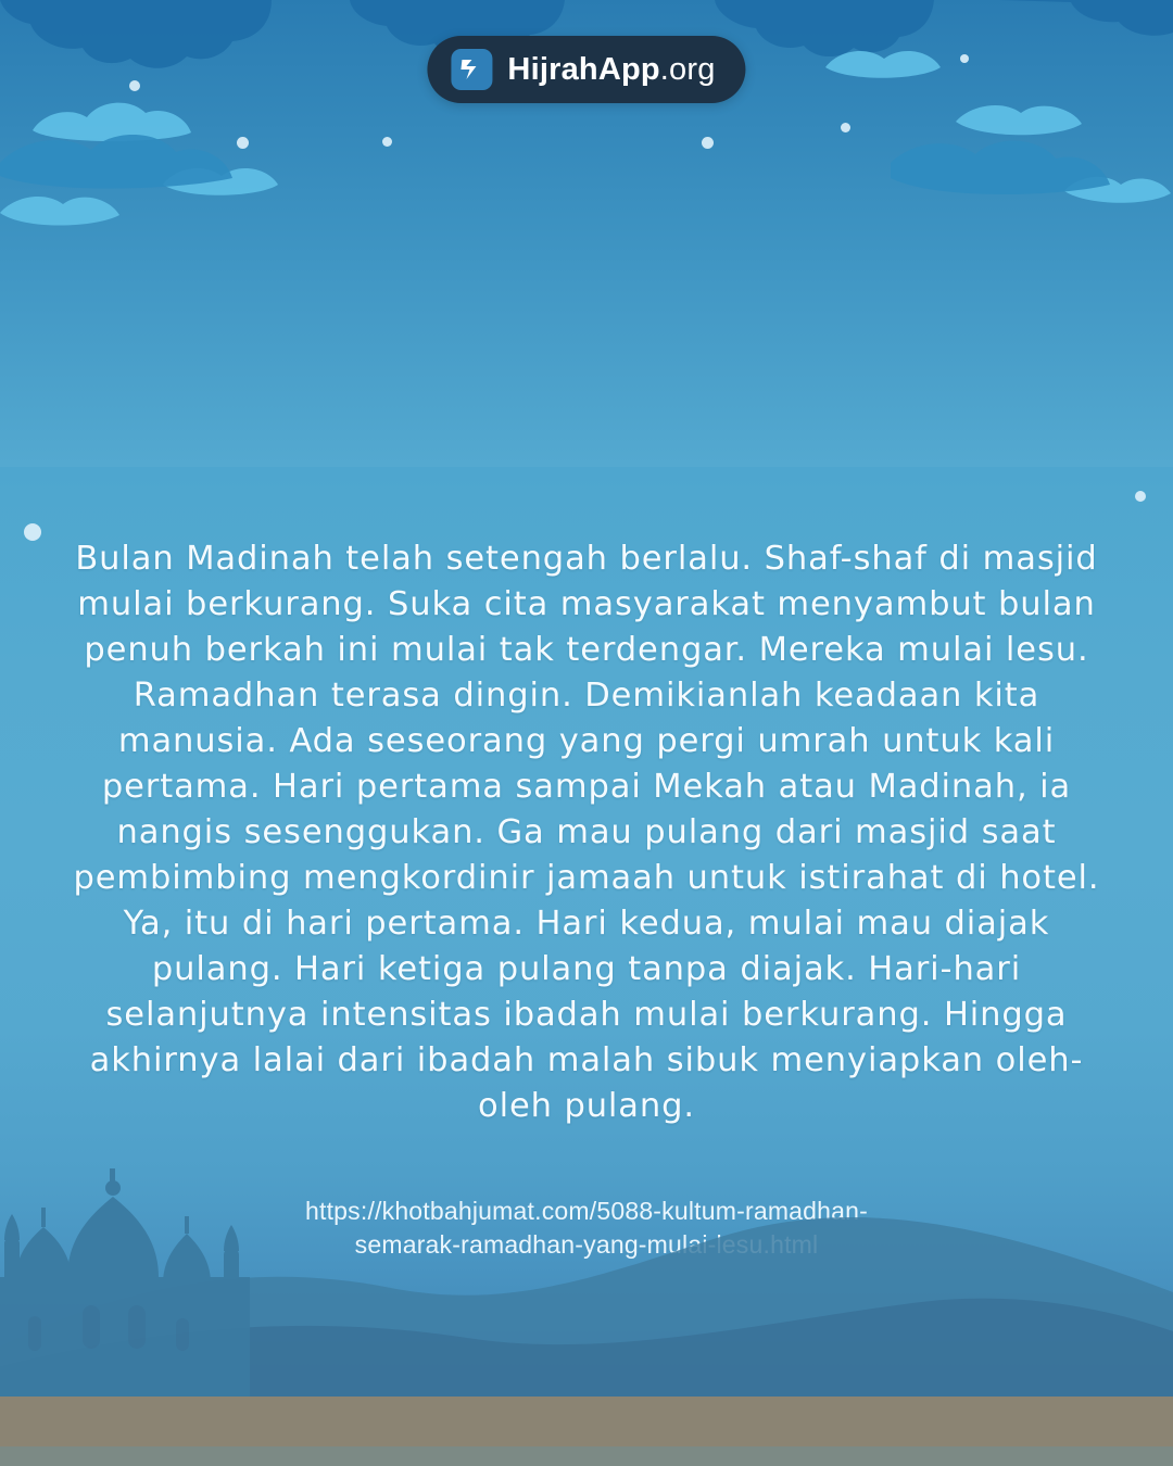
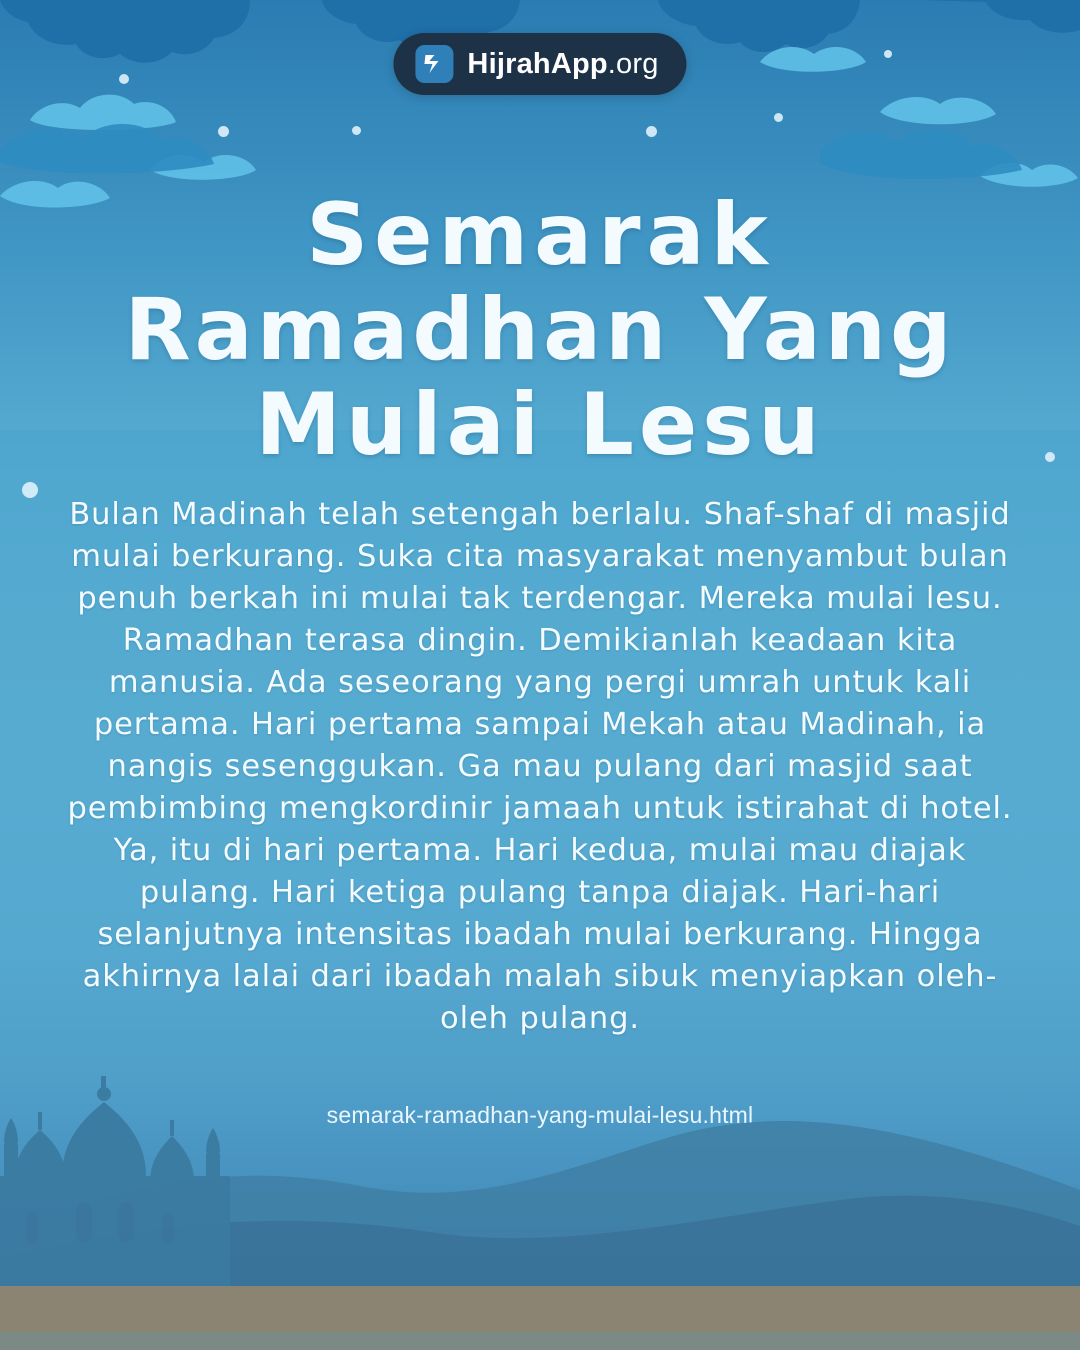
  HijrahApp.org
+ Semarak
+ Ramadhan Yang
+ Mulai Lesu
  Bulan Madinah telah setengah berlalu. Shaf-shaf di masjid mulai berkurang. Suka cita masyarakat menyambut bulan penuh berkah ini mulai tak terdengar. Mereka mulai lesu. Ramadhan terasa dingin. Demikianlah keadaan kita manusia. Ada seseorang yang pergi umrah untuk kali pertama. Hari pertama sampai Mekah atau Madinah, ia nangis sesenggukan. Ga mau pulang dari masjid saat pembimbing mengkordinir jamaah untuk istirahat di hotel. Ya, itu di hari pertama. Hari kedua, mulai mau diajak pulang. Hari ketiga pulang tanpa diajak. Hari-hari selanjutnya intensitas ibadah mulai berkurang. Hingga akhirnya lalai dari ibadah malah sibuk menyiapkan oleh-oleh pulang.
- https://khotbahjumat.com/5088-kultum-ramadhan-
  semarak-ramadhan-yang-mulai-lesu.html
